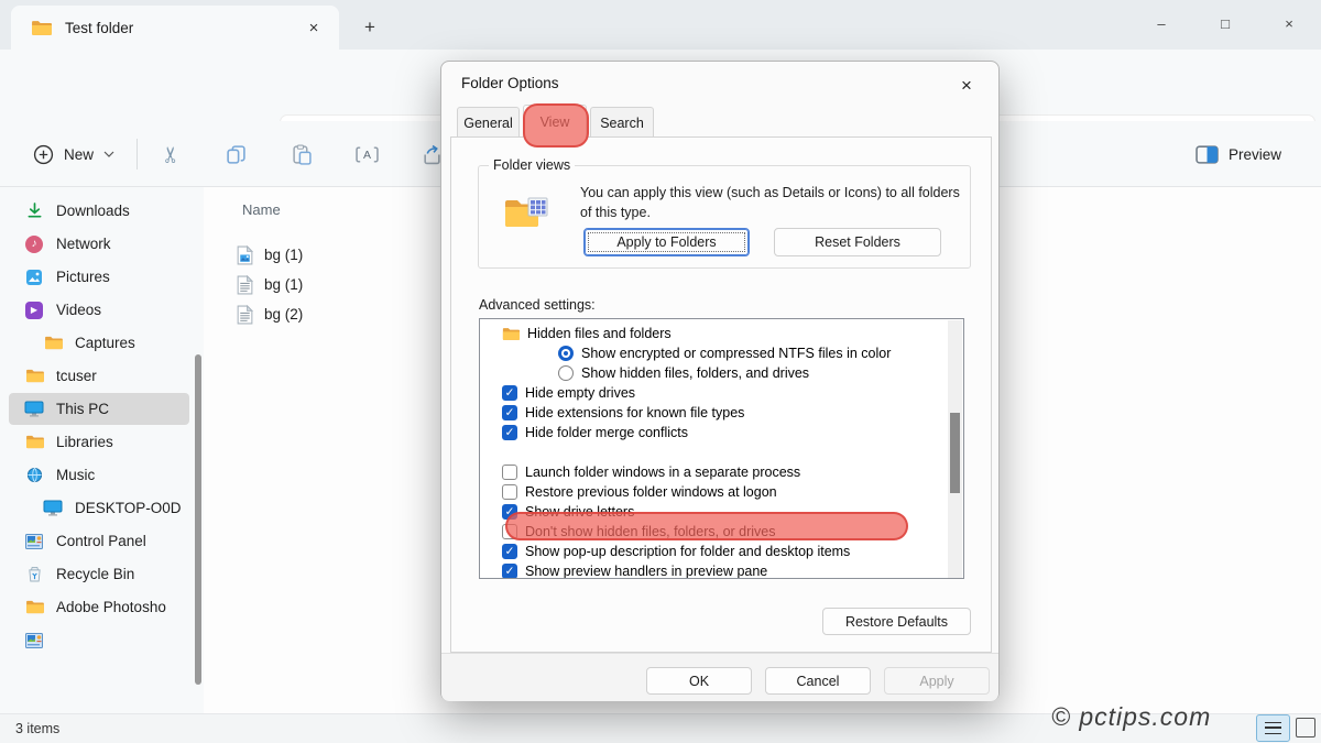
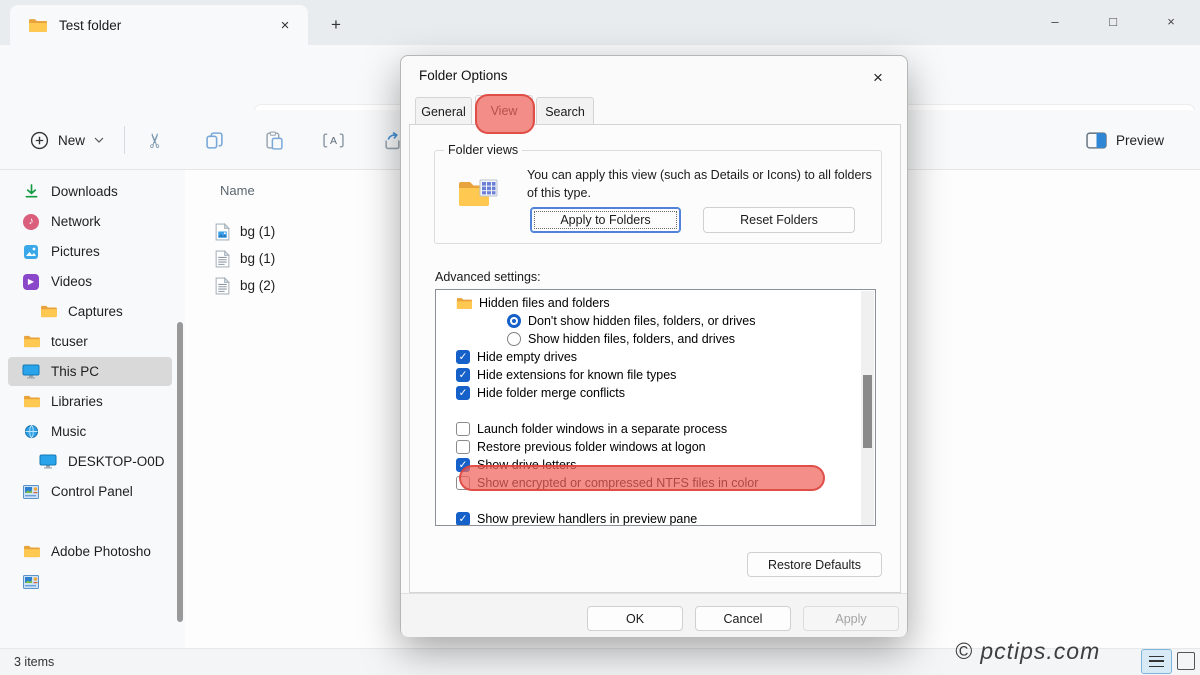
  Test folder
  ×
  +
  –
  □
  ×
  New
  A
  Preview
  Downloads
  ♪
  Network
  Pictures
  ▶
  Videos
  Captures
  tcuser
  This PC
  Libraries
  Music
  DESKTOP-O0D
  Control Panel
- Recycle Bin
  Adobe Photosho
  Name
  bg (1)
  bg (1)
  bg (2)
  3 items
  © pctips.com
  Folder Options
  ×
  General
  View
  Search
  Folder views
  You can apply this view (such as Details or Icons) to all folders of this type.
  Apply to Folders
  Reset Folders
  Advanced settings:
  Hidden files and folders
- Show encrypted or compressed NTFS files in color
+ Don't show hidden files, folders, or drives
  Show hidden files, folders, and drives
  Hide empty drives
  Hide extensions for known file types
  Hide folder merge conflicts
  Launch folder windows in a separate process
  Restore previous folder windows at logon
  Show drive letters
- Don't show hidden files, folders, or drives
+ Show encrypted or compressed NTFS files in color
- Show pop-up description for folder and desktop items
  Show preview handlers in preview pane
  Restore Defaults
  OK
  Cancel
  Apply
